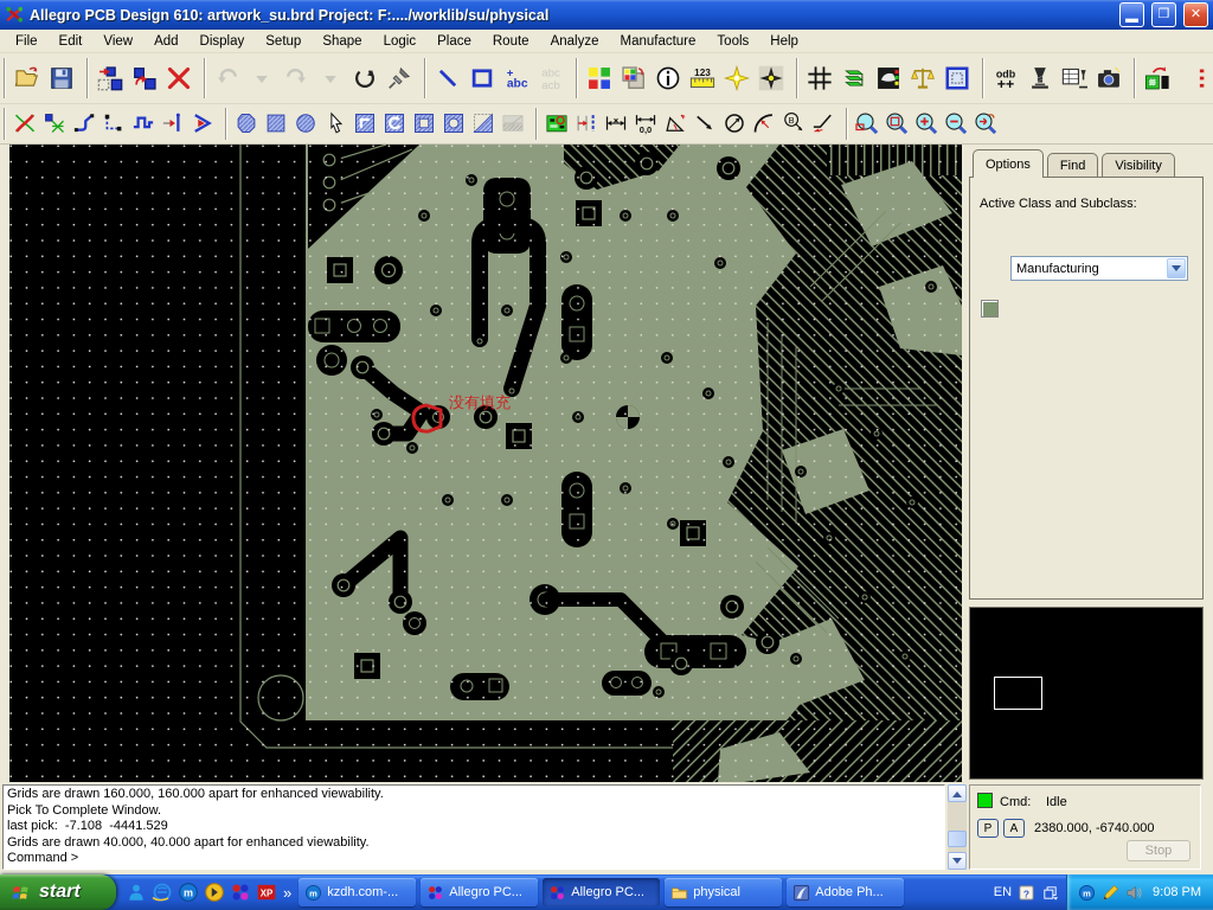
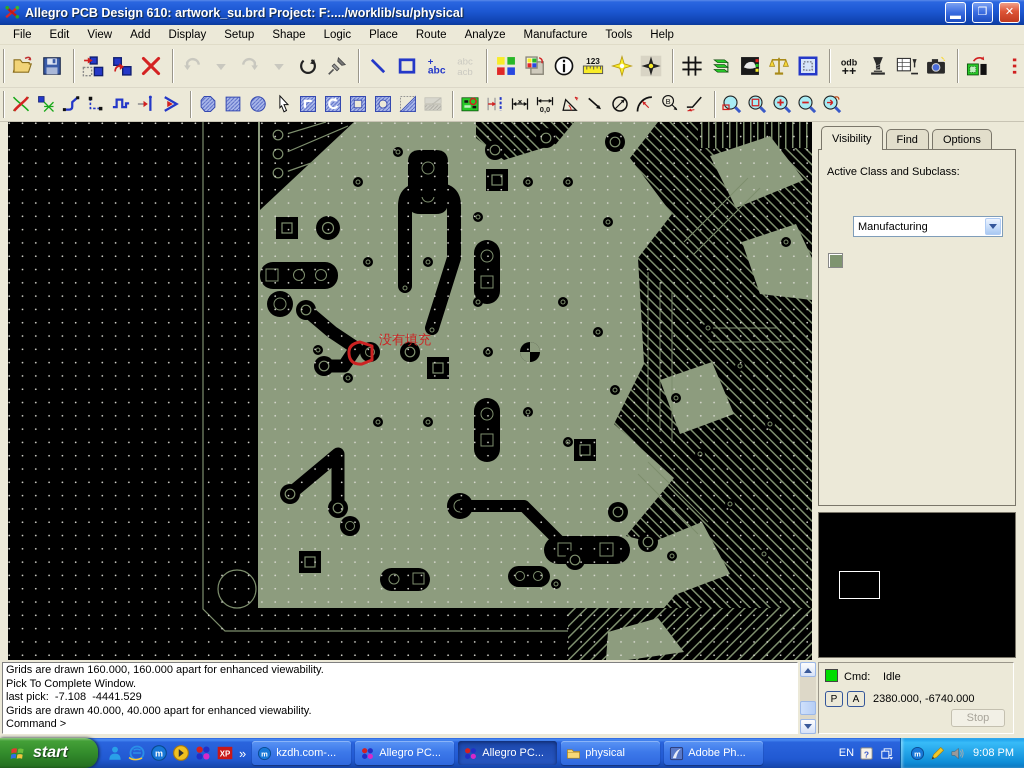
  Allegro PCB Design 610: artwork_su.brd Project: F:..../worklib/su/physical
  ▬
  ❐
  ✕
  File
  Edit
  View
  Add
  Display
  Setup
  Shape
  Logic
  Place
  Route
  Analyze
  Manufacture
  Tools
  Help
  +
  abc
  abc
  acb
  123
  odb
  ++
  0,0
  B
  没有填充
- Options
+ Visibility
  Find
- Visibility
+ Options
  Active Class and Subclass:
  Manufacturing
  Grids are drawn 160.000, 160.000 apart for enhanced viewability.
  Pick To Complete Window.
  last pick: -7.108 -4441.529
  Grids are drawn 40.000, 40.000 apart for enhanced viewability.
  Command >
  Cmd:
  Idle
  P
  A
  2380.000, -6740.000
  Stop
  start
  m
  XP
  »
  m
  kzdh.com-...
  Allegro PC...
  Allegro PC...
  physical
  Adobe Ph...
  EN
  ?
  m
  9:08 PM
